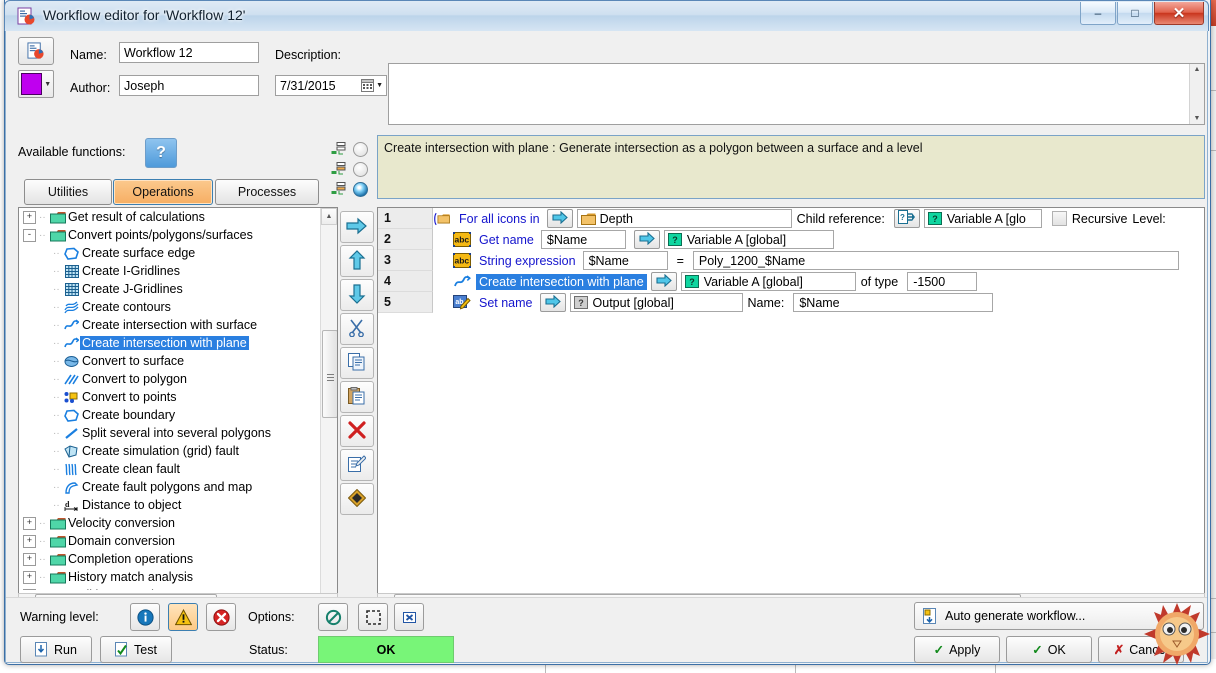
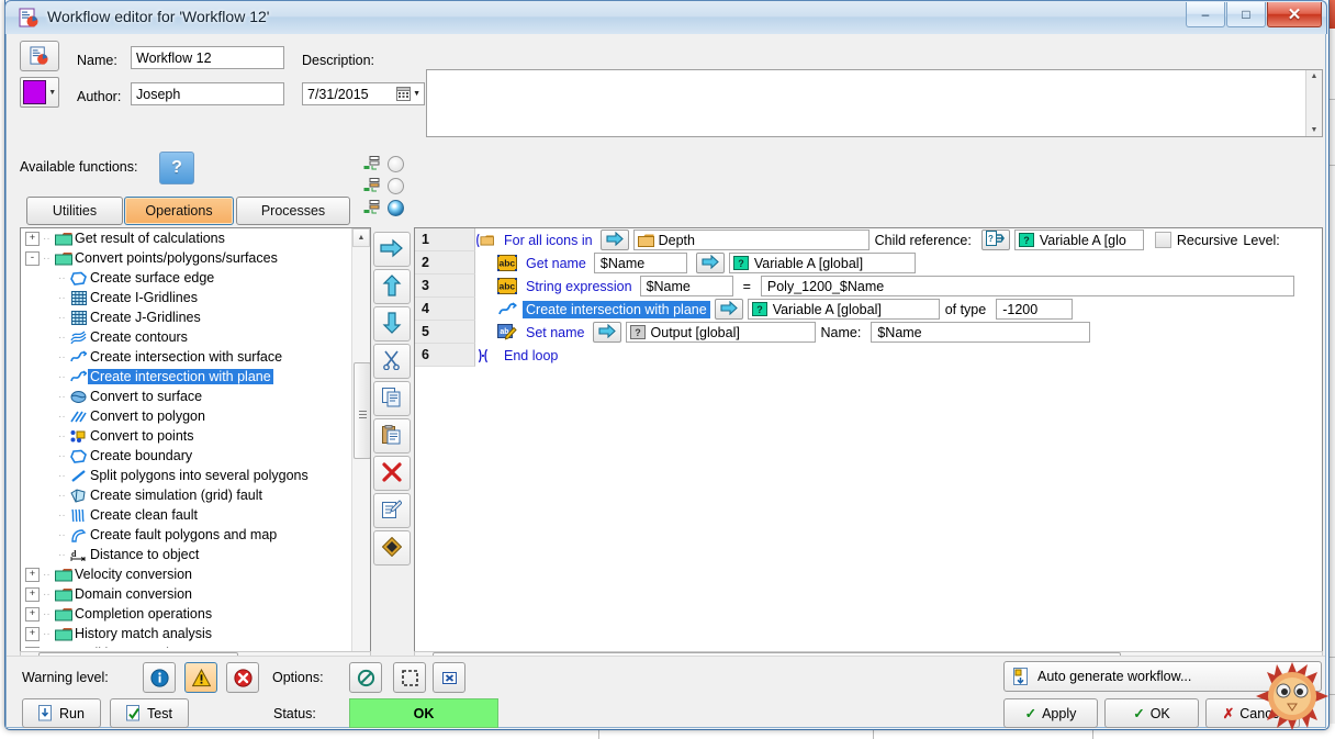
  Workflow editor for 'Workflow 12'
  –
  □
  ✕
  Name:
  Workflow 12
  Author:
  Joseph
  Description:
  7/31/2015
  Available functions:
  ?
  Utilities
  Operations
  Processes
- Create intersection with plane : Generate intersection as a polygon between a surface and a level
  +
  ··
  Get result of calculations
  -
  ··
  Convert points/polygons/surfaces
  ··
  Create surface edge
  ··
  Create I-Gridlines
  ··
  Create J-Gridlines
  ··
  Create contours
  ··
  Create intersection with surface
  ··
  Create intersection with plane
  ··
  Convert to surface
  ··
  Convert to polygon
  ··
  Convert to points
  ··
  Create boundary
  ··
- Split several into several polygons
+ Split polygons into several polygons
  ··
  Create simulation (grid) fault
  ··
  Create clean fault
  ··
  Create fault polygons and map
  ··
  d
  Distance to object
  +
  ··
  Velocity conversion
  +
  ··
  Domain conversion
  +
  ··
  Completion operations
  +
  ··
  History match analysis
  1
  For all icons in
  Depth
  Child reference:
  ?
  ?
  Variable A [glo
  Recursive
  Level:
  2
  abc
  Get name
  $Name
  ?
  Variable A [global]
  3
  abc
  String expression
  $Name
  =
  Poly_1200_$Name
  4
  Create intersection with plane
  ?
  Variable A [global]
  of type
- -1500
+ -1200
  5
  Set name
  ?
  Output [global]
  Name:
  $Name
+ 6
+ End loop
  Warning level:
  Options:
  Run
  Test
  Status:
  OK
  Auto generate workflow...
  ✓
  Apply
  ✓
  OK
  ✗
